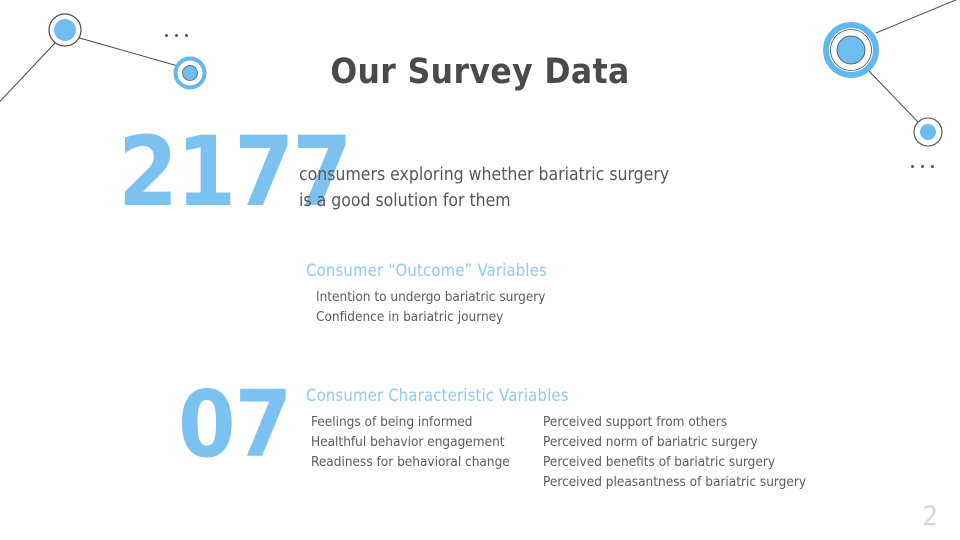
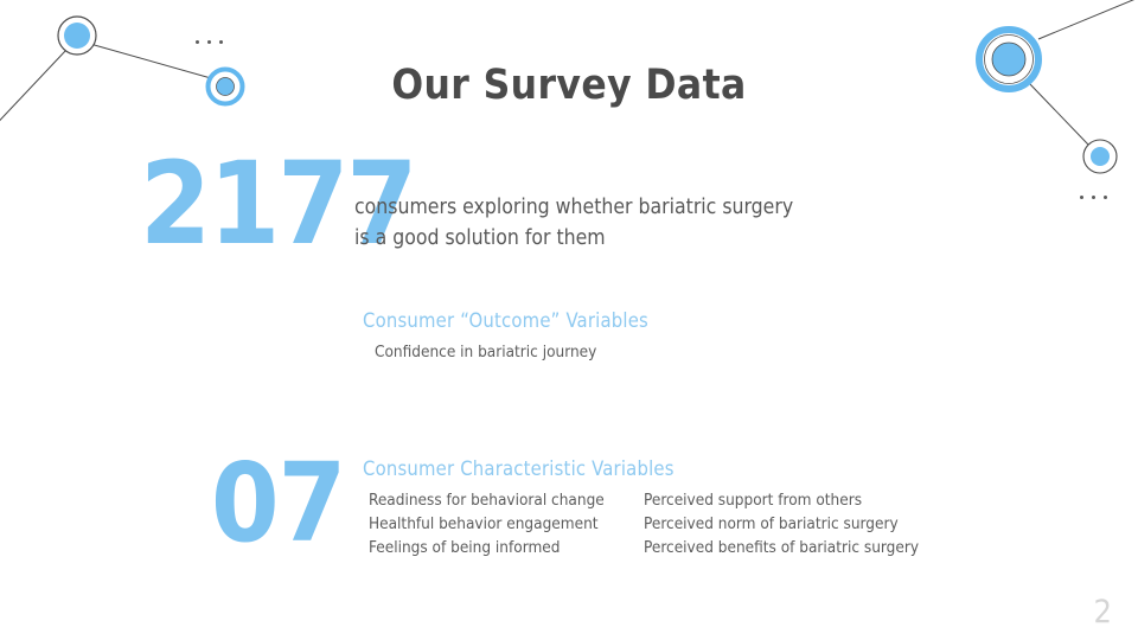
  Our Survey Data
  2177
  consumers exploring whether bariatric surgery
  is a good solution for them
  Consumer “Outcome” Variables
- Intention to undergo bariatric surgery
  Confidence in bariatric journey
  07
  Consumer Characteristic Variables
- Feelings of being informed
+ Readiness for behavioral change
  Healthful behavior engagement
- Readiness for behavioral change
+ Feelings of being informed
  Perceived support from others
  Perceived norm of bariatric surgery
  Perceived benefits of bariatric surgery
- Perceived pleasantness of bariatric surgery
  2
